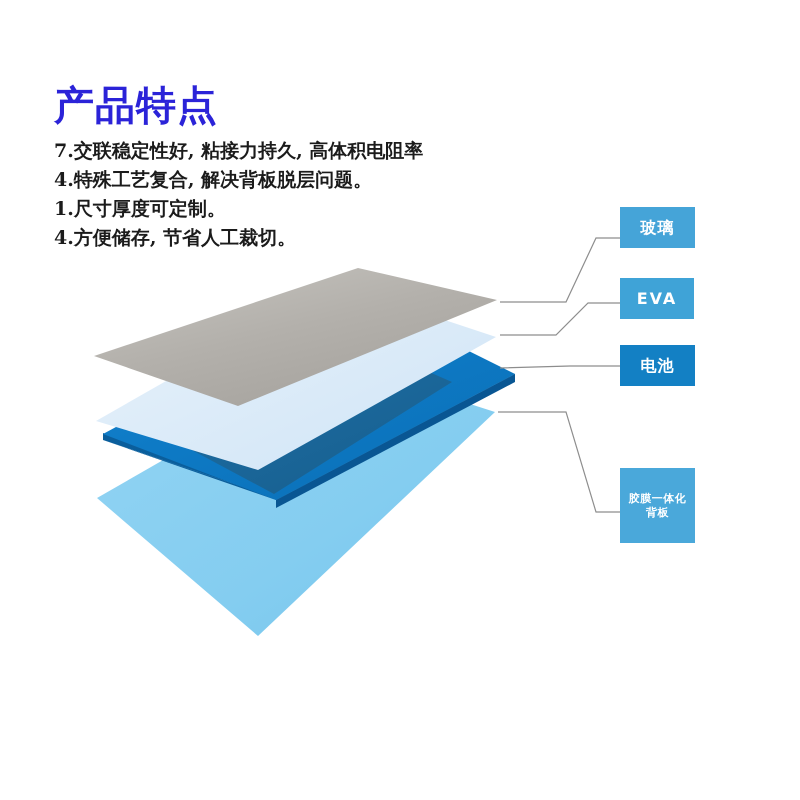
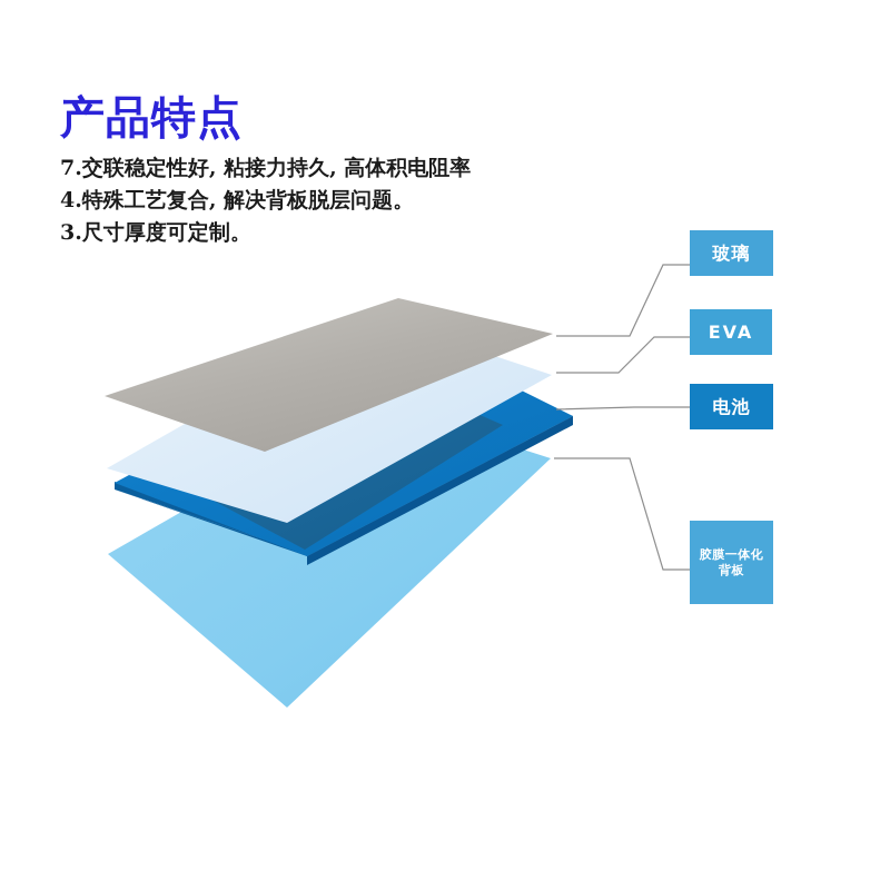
  产品特点
  7.交联稳定性好, 粘接力持久, 高体积电阻率
  4.特殊工艺复合, 解决背板脱层问题。
- 1.尺寸厚度可定制。
+ 3.尺寸厚度可定制。
- 4.方便储存, 节省人工裁切。
  玻璃
  EVA
  电池
  胶膜一体化
  背板
